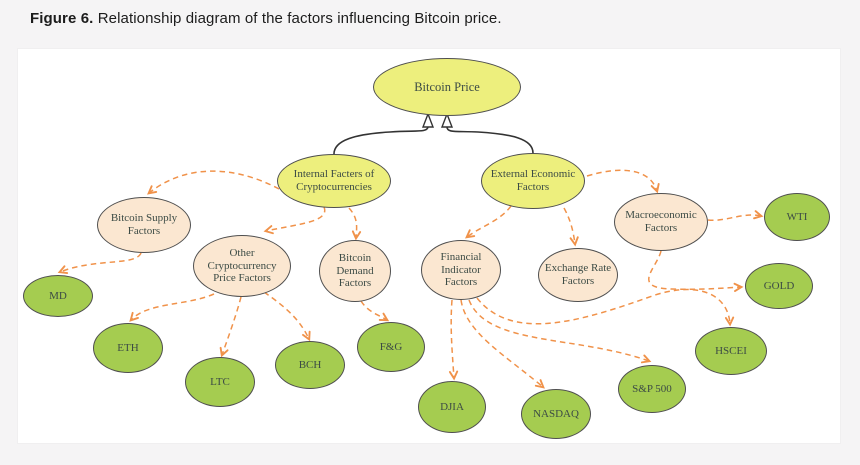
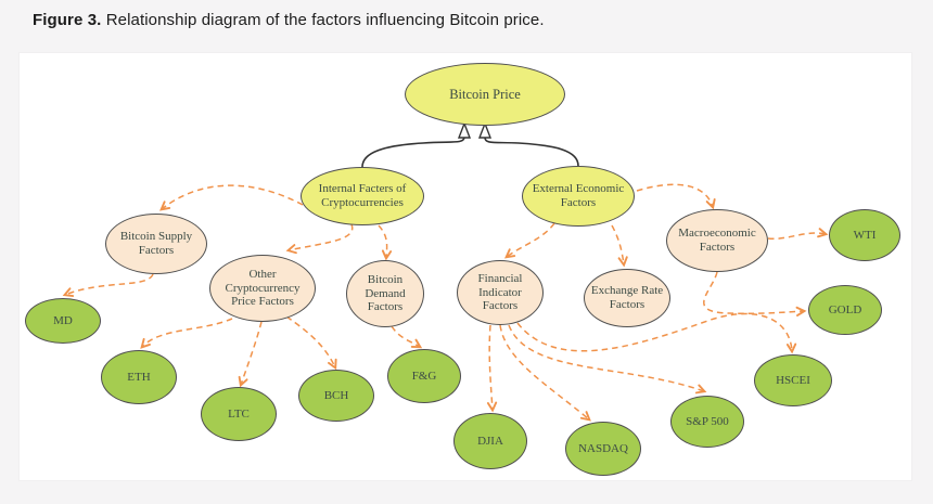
- Figure 6. Relationship diagram of the factors influencing Bitcoin price.
+ Figure 3. Relationship diagram of the factors influencing Bitcoin price.
  Bitcoin Price
  Internal Facters of Cryptocurrencies
  External Economic Factors
  Bitcoin Supply Factors
  Other Cryptocurrency Price Factors
  Bitcoin Demand Factors
  Financial Indicator Factors
  Exchange Rate Factors
  Macroeconomic Factors
  MD
  ETH
  LTC
  BCH
  F&G
  DJIA
  NASDAQ
  S&P 500
  HSCEI
  WTI
  GOLD
